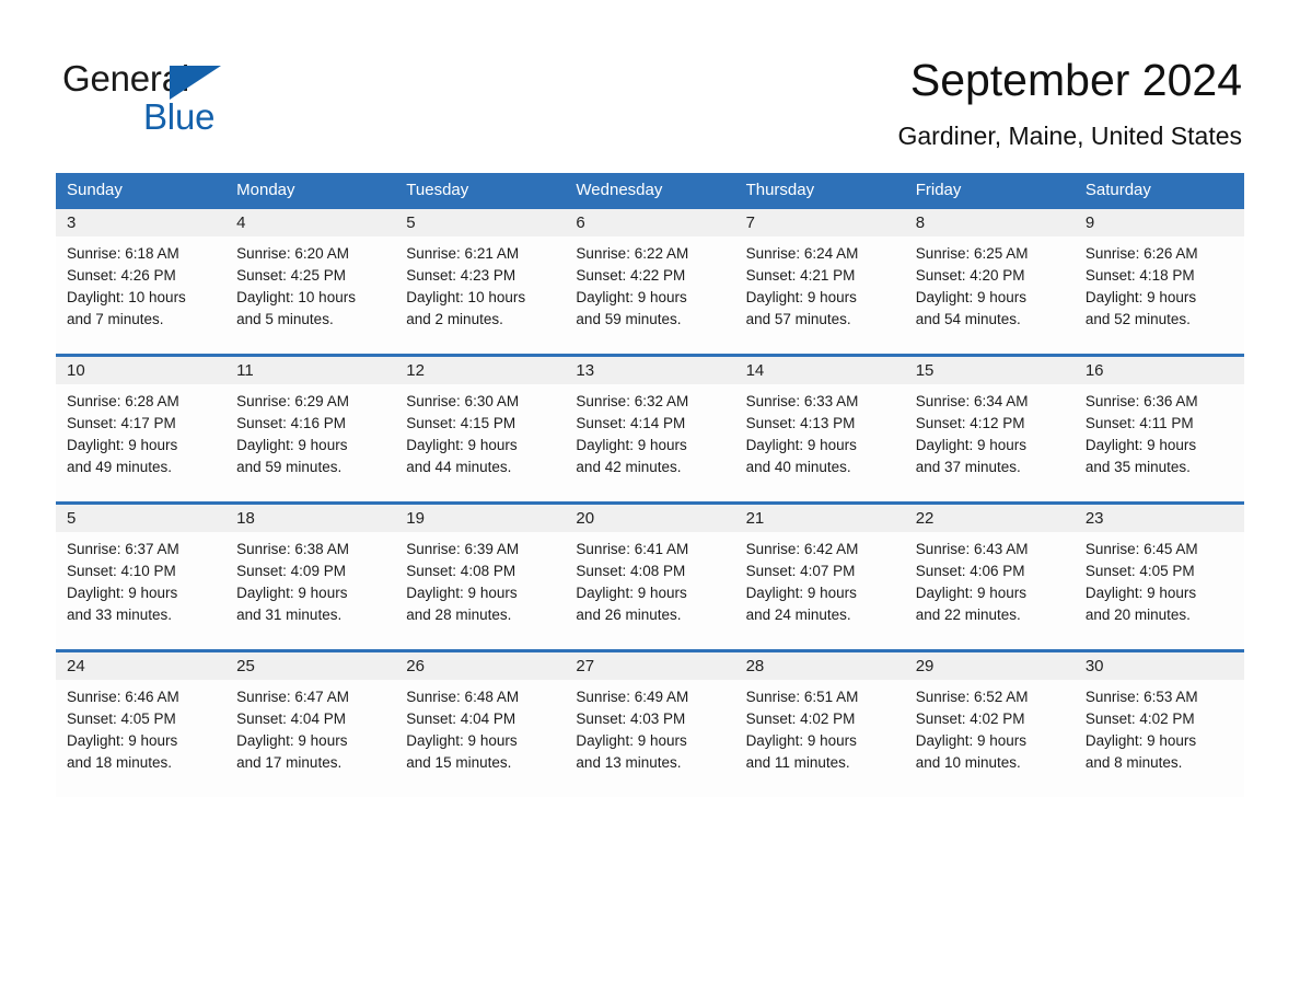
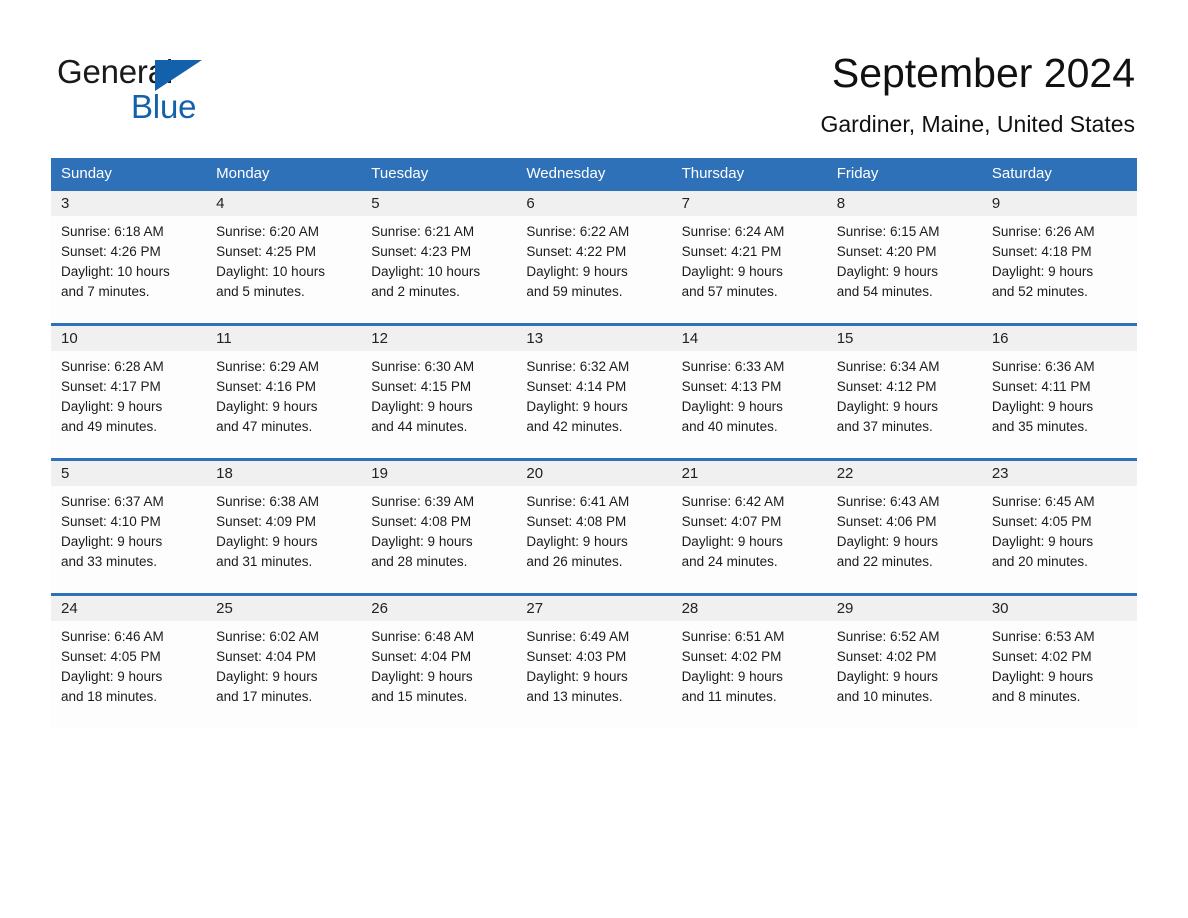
  General
  Blue
  September 2024
  Gardiner, Maine, United States
  Sunday	Monday	Tuesday	Wednesday	Thursday	Friday	Saturday
- 3Sunrise: 6:18 AMSunset: 4:26 PMDaylight: 10 hoursand 7 minutes.	4Sunrise: 6:20 AMSunset: 4:25 PMDaylight: 10 hoursand 5 minutes.	5Sunrise: 6:21 AMSunset: 4:23 PMDaylight: 10 hoursand 2 minutes.	6Sunrise: 6:22 AMSunset: 4:22 PMDaylight: 9 hoursand 59 minutes.	7Sunrise: 6:24 AMSunset: 4:21 PMDaylight: 9 hoursand 57 minutes.	8Sunrise: 6:25 AMSunset: 4:20 PMDaylight: 9 hoursand 54 minutes.	9Sunrise: 6:26 AMSunset: 4:18 PMDaylight: 9 hoursand 52 minutes.
+ 3Sunrise: 6:18 AMSunset: 4:26 PMDaylight: 10 hoursand 7 minutes.	4Sunrise: 6:20 AMSunset: 4:25 PMDaylight: 10 hoursand 5 minutes.	5Sunrise: 6:21 AMSunset: 4:23 PMDaylight: 10 hoursand 2 minutes.	6Sunrise: 6:22 AMSunset: 4:22 PMDaylight: 9 hoursand 59 minutes.	7Sunrise: 6:24 AMSunset: 4:21 PMDaylight: 9 hoursand 57 minutes.	8Sunrise: 6:15 AMSunset: 4:20 PMDaylight: 9 hoursand 54 minutes.	9Sunrise: 6:26 AMSunset: 4:18 PMDaylight: 9 hoursand 52 minutes.
- 10Sunrise: 6:28 AMSunset: 4:17 PMDaylight: 9 hoursand 49 minutes.	11Sunrise: 6:29 AMSunset: 4:16 PMDaylight: 9 hoursand 59 minutes.	12Sunrise: 6:30 AMSunset: 4:15 PMDaylight: 9 hoursand 44 minutes.	13Sunrise: 6:32 AMSunset: 4:14 PMDaylight: 9 hoursand 42 minutes.	14Sunrise: 6:33 AMSunset: 4:13 PMDaylight: 9 hoursand 40 minutes.	15Sunrise: 6:34 AMSunset: 4:12 PMDaylight: 9 hoursand 37 minutes.	16Sunrise: 6:36 AMSunset: 4:11 PMDaylight: 9 hoursand 35 minutes.
+ 10Sunrise: 6:28 AMSunset: 4:17 PMDaylight: 9 hoursand 49 minutes.	11Sunrise: 6:29 AMSunset: 4:16 PMDaylight: 9 hoursand 47 minutes.	12Sunrise: 6:30 AMSunset: 4:15 PMDaylight: 9 hoursand 44 minutes.	13Sunrise: 6:32 AMSunset: 4:14 PMDaylight: 9 hoursand 42 minutes.	14Sunrise: 6:33 AMSunset: 4:13 PMDaylight: 9 hoursand 40 minutes.	15Sunrise: 6:34 AMSunset: 4:12 PMDaylight: 9 hoursand 37 minutes.	16Sunrise: 6:36 AMSunset: 4:11 PMDaylight: 9 hoursand 35 minutes.
  5Sunrise: 6:37 AMSunset: 4:10 PMDaylight: 9 hoursand 33 minutes.	18Sunrise: 6:38 AMSunset: 4:09 PMDaylight: 9 hoursand 31 minutes.	19Sunrise: 6:39 AMSunset: 4:08 PMDaylight: 9 hoursand 28 minutes.	20Sunrise: 6:41 AMSunset: 4:08 PMDaylight: 9 hoursand 26 minutes.	21Sunrise: 6:42 AMSunset: 4:07 PMDaylight: 9 hoursand 24 minutes.	22Sunrise: 6:43 AMSunset: 4:06 PMDaylight: 9 hoursand 22 minutes.	23Sunrise: 6:45 AMSunset: 4:05 PMDaylight: 9 hoursand 20 minutes.
- 24Sunrise: 6:46 AMSunset: 4:05 PMDaylight: 9 hoursand 18 minutes.	25Sunrise: 6:47 AMSunset: 4:04 PMDaylight: 9 hoursand 17 minutes.	26Sunrise: 6:48 AMSunset: 4:04 PMDaylight: 9 hoursand 15 minutes.	27Sunrise: 6:49 AMSunset: 4:03 PMDaylight: 9 hoursand 13 minutes.	28Sunrise: 6:51 AMSunset: 4:02 PMDaylight: 9 hoursand 11 minutes.	29Sunrise: 6:52 AMSunset: 4:02 PMDaylight: 9 hoursand 10 minutes.	30Sunrise: 6:53 AMSunset: 4:02 PMDaylight: 9 hoursand 8 minutes.
+ 24Sunrise: 6:46 AMSunset: 4:05 PMDaylight: 9 hoursand 18 minutes.	25Sunrise: 6:02 AMSunset: 4:04 PMDaylight: 9 hoursand 17 minutes.	26Sunrise: 6:48 AMSunset: 4:04 PMDaylight: 9 hoursand 15 minutes.	27Sunrise: 6:49 AMSunset: 4:03 PMDaylight: 9 hoursand 13 minutes.	28Sunrise: 6:51 AMSunset: 4:02 PMDaylight: 9 hoursand 11 minutes.	29Sunrise: 6:52 AMSunset: 4:02 PMDaylight: 9 hoursand 10 minutes.	30Sunrise: 6:53 AMSunset: 4:02 PMDaylight: 9 hoursand 8 minutes.
